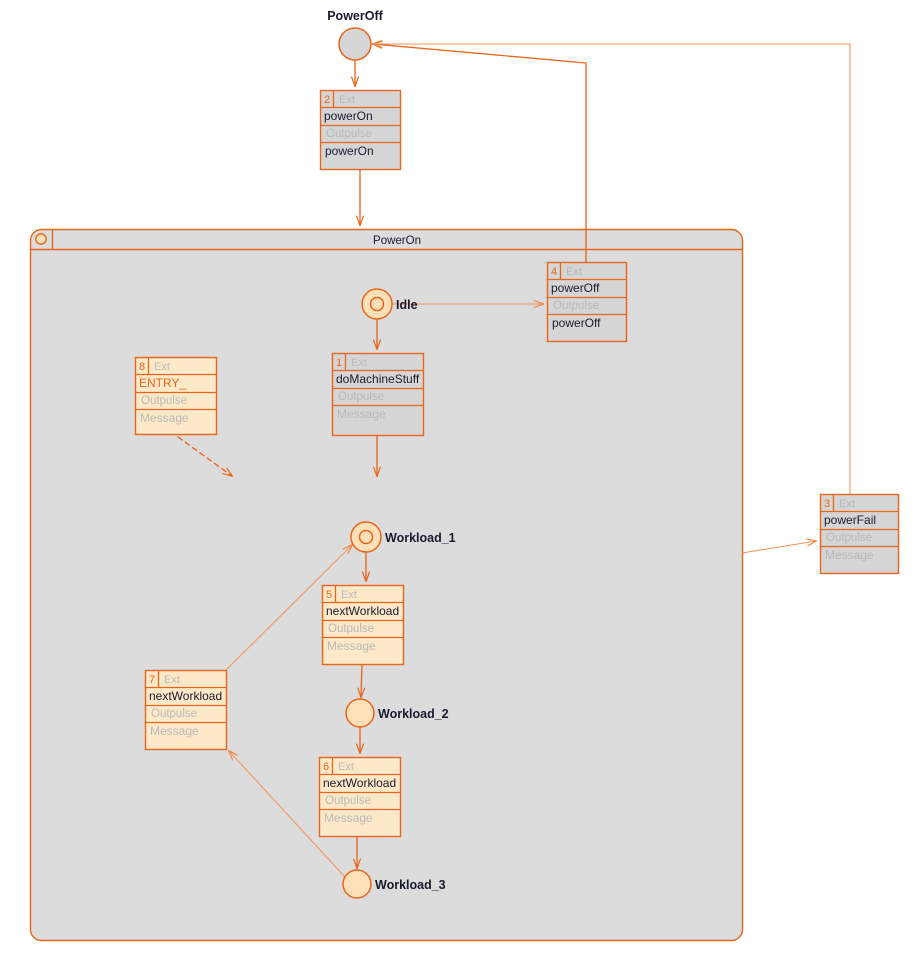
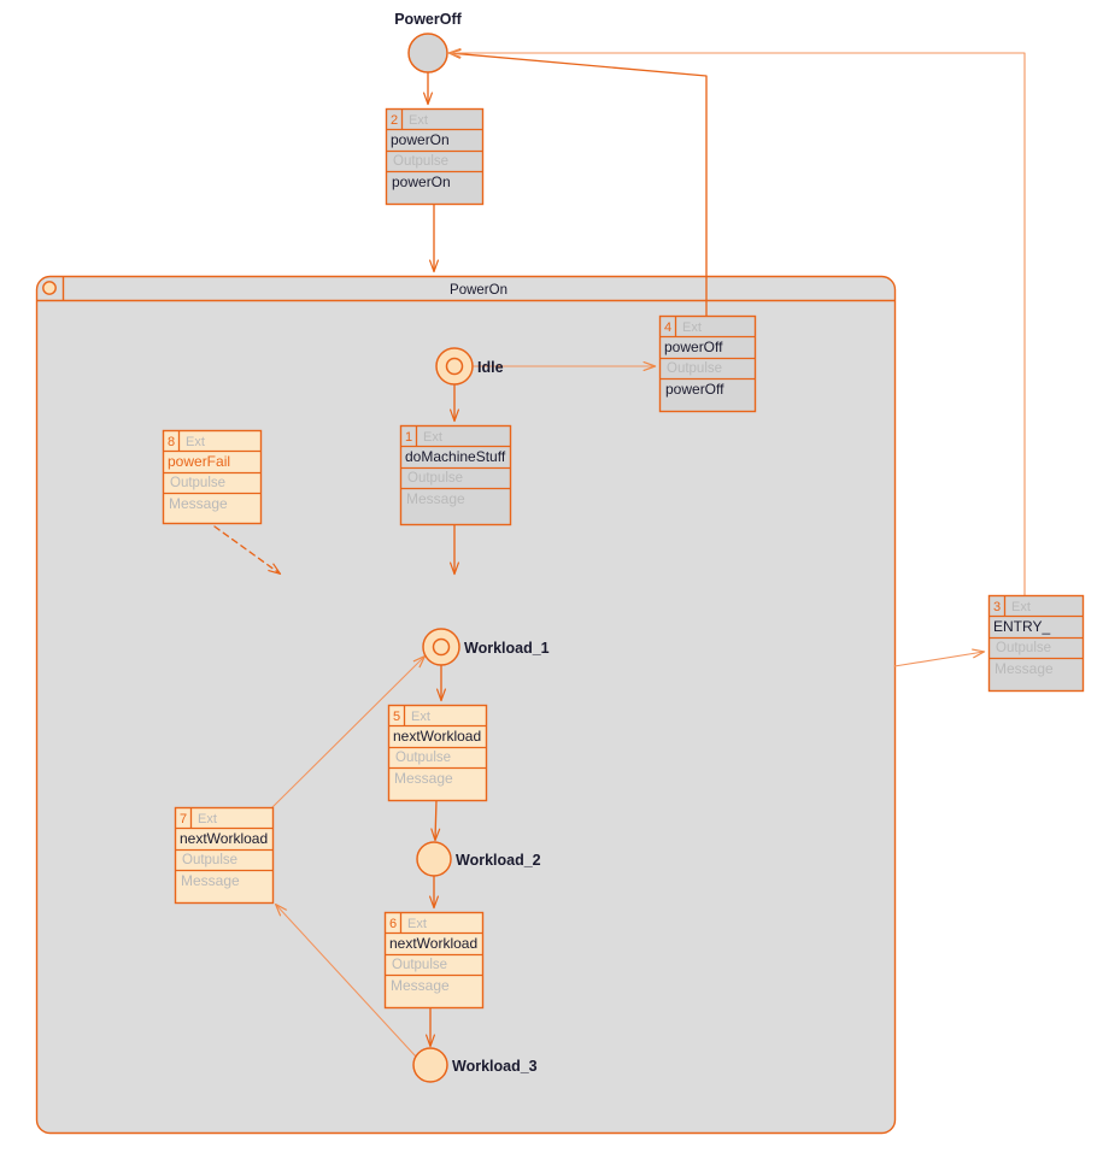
  PowerOn
  2
  Ext
  powerOn
  Outpulse
  powerOn
  4
  Ext
  powerOff
  Outpulse
  powerOff
  1
  Ext
  doMachineStuff
  Outpulse
  Message
  8
  Ext
- ENTRY_
+ powerFail
  Outpulse
  Message
  3
  Ext
- powerFail
+ ENTRY_
  Outpulse
  Message
  5
  Ext
  nextWorkload
  Outpulse
  Message
  7
  Ext
  nextWorkload
  Outpulse
  Message
  6
  Ext
  nextWorkload
  Outpulse
  Message
  PowerOff
  Idle
  Workload_1
  Workload_2
  Workload_3
